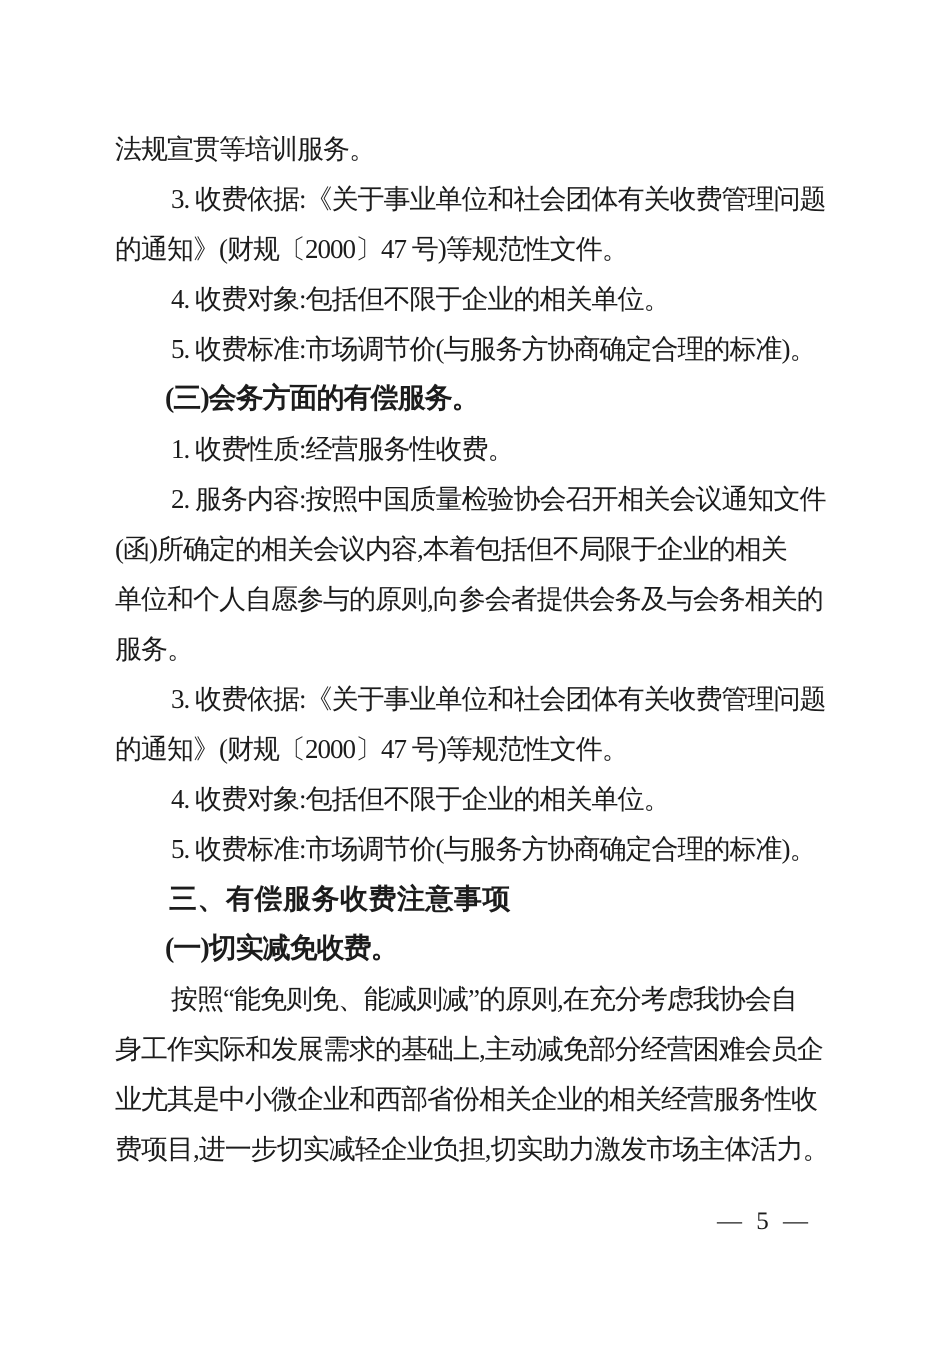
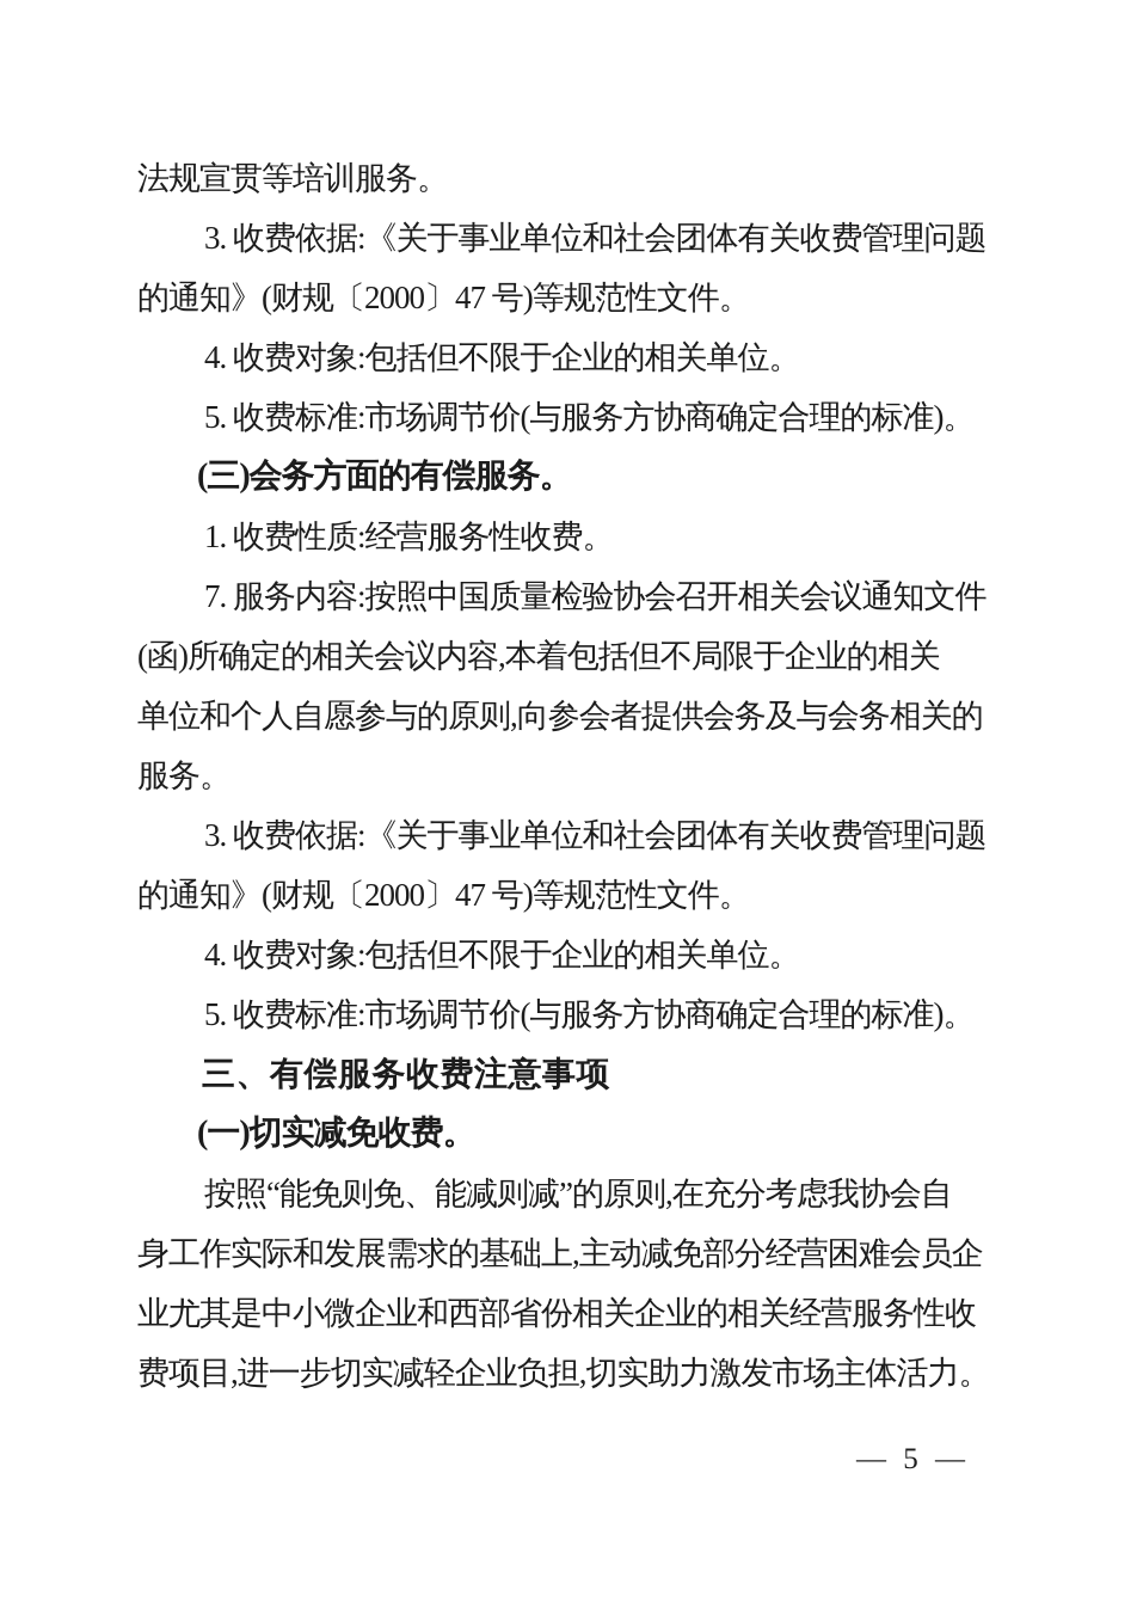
  法规宣贯等培训服务。
  3. 收费依据:《关于事业单位和社会团体有关收费管理问题
  的通知》(财规〔2000〕47 号)等规范性文件。
  4. 收费对象:包括但不限于企业的相关单位。
  5. 收费标准:市场调节价(与服务方协商确定合理的标准)。
  (三)会务方面的有偿服务。
  1. 收费性质:经营服务性收费。
- 2. 服务内容:按照中国质量检验协会召开相关会议通知文件
+ 7. 服务内容:按照中国质量检验协会召开相关会议通知文件
  (函)所确定的相关会议内容,本着包括但不局限于企业的相关
  单位和个人自愿参与的原则,向参会者提供会务及与会务相关的
  服务。
  3. 收费依据:《关于事业单位和社会团体有关收费管理问题
  的通知》(财规〔2000〕47 号)等规范性文件。
  4. 收费对象:包括但不限于企业的相关单位。
  5. 收费标准:市场调节价(与服务方协商确定合理的标准)。
  三、有偿服务收费注意事项
  (一)切实减免收费。
  按照“能免则免、能减则减”的原则,在充分考虑我协会自
  身工作实际和发展需求的基础上,主动减免部分经营困难会员企
  业尤其是中小微企业和西部省份相关企业的相关经营服务性收
  费项目,进一步切实减轻企业负担,切实助力激发市场主体活力。
  — 5 —
